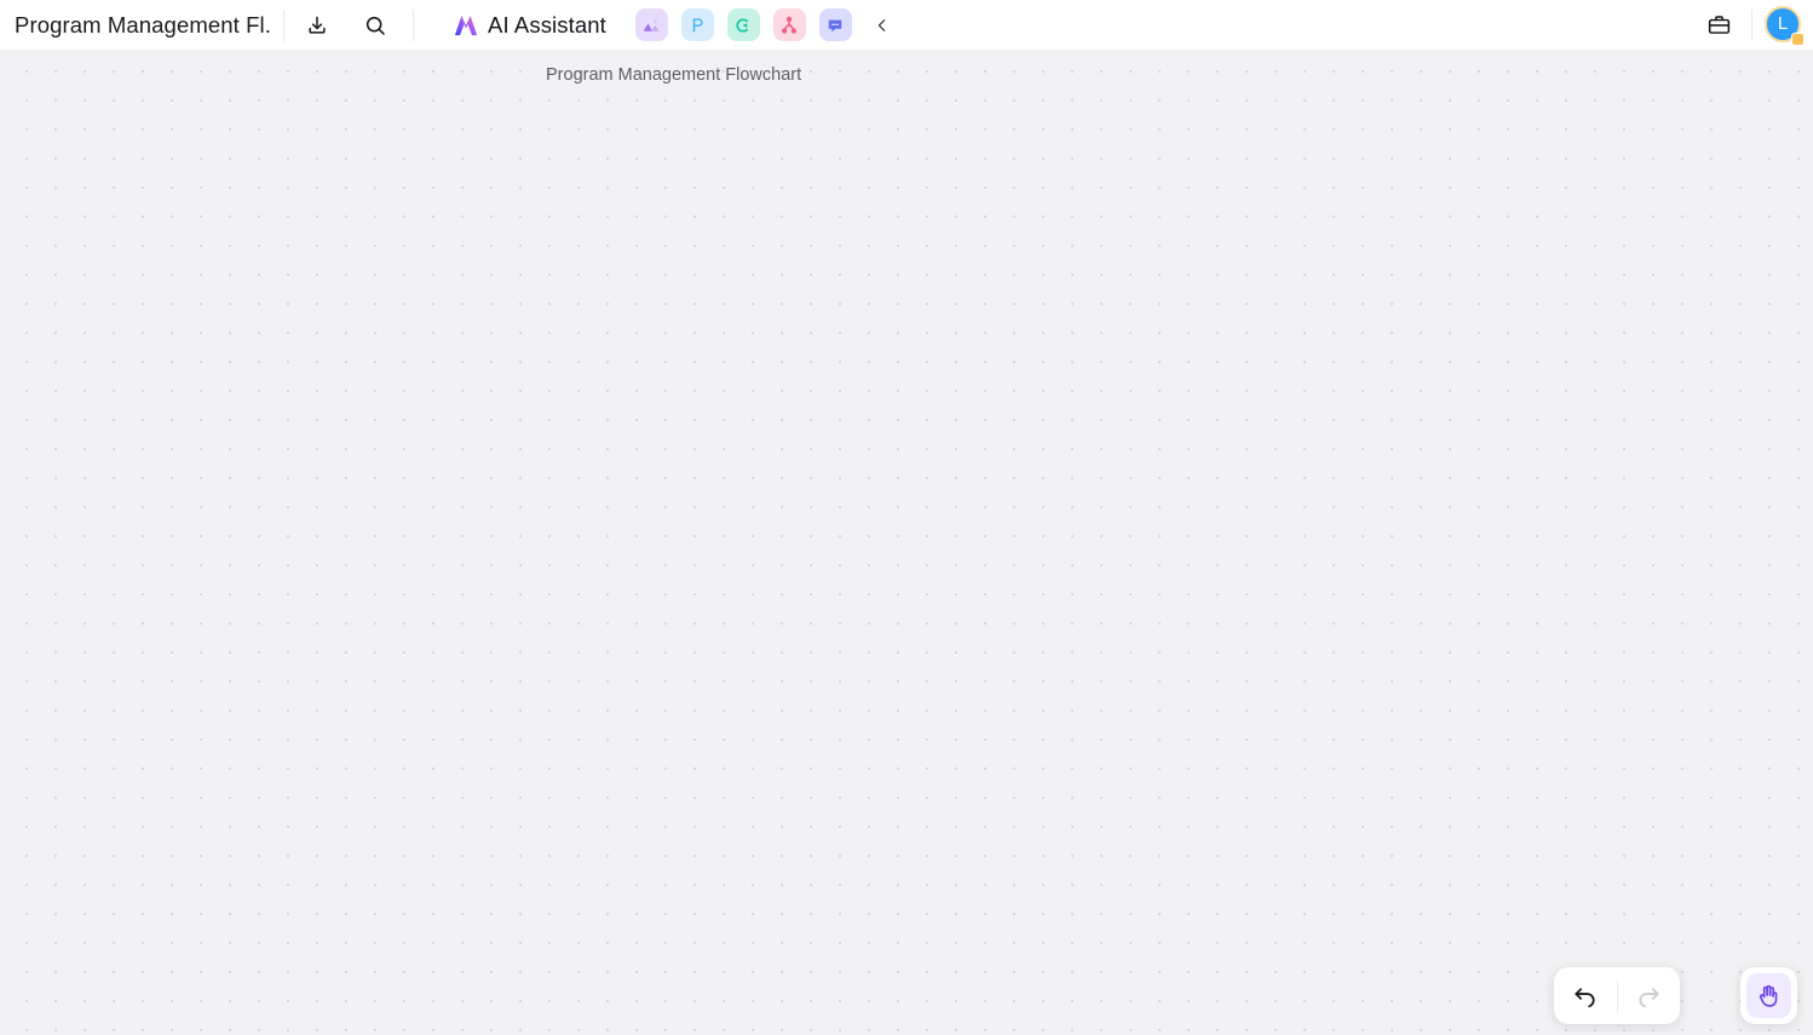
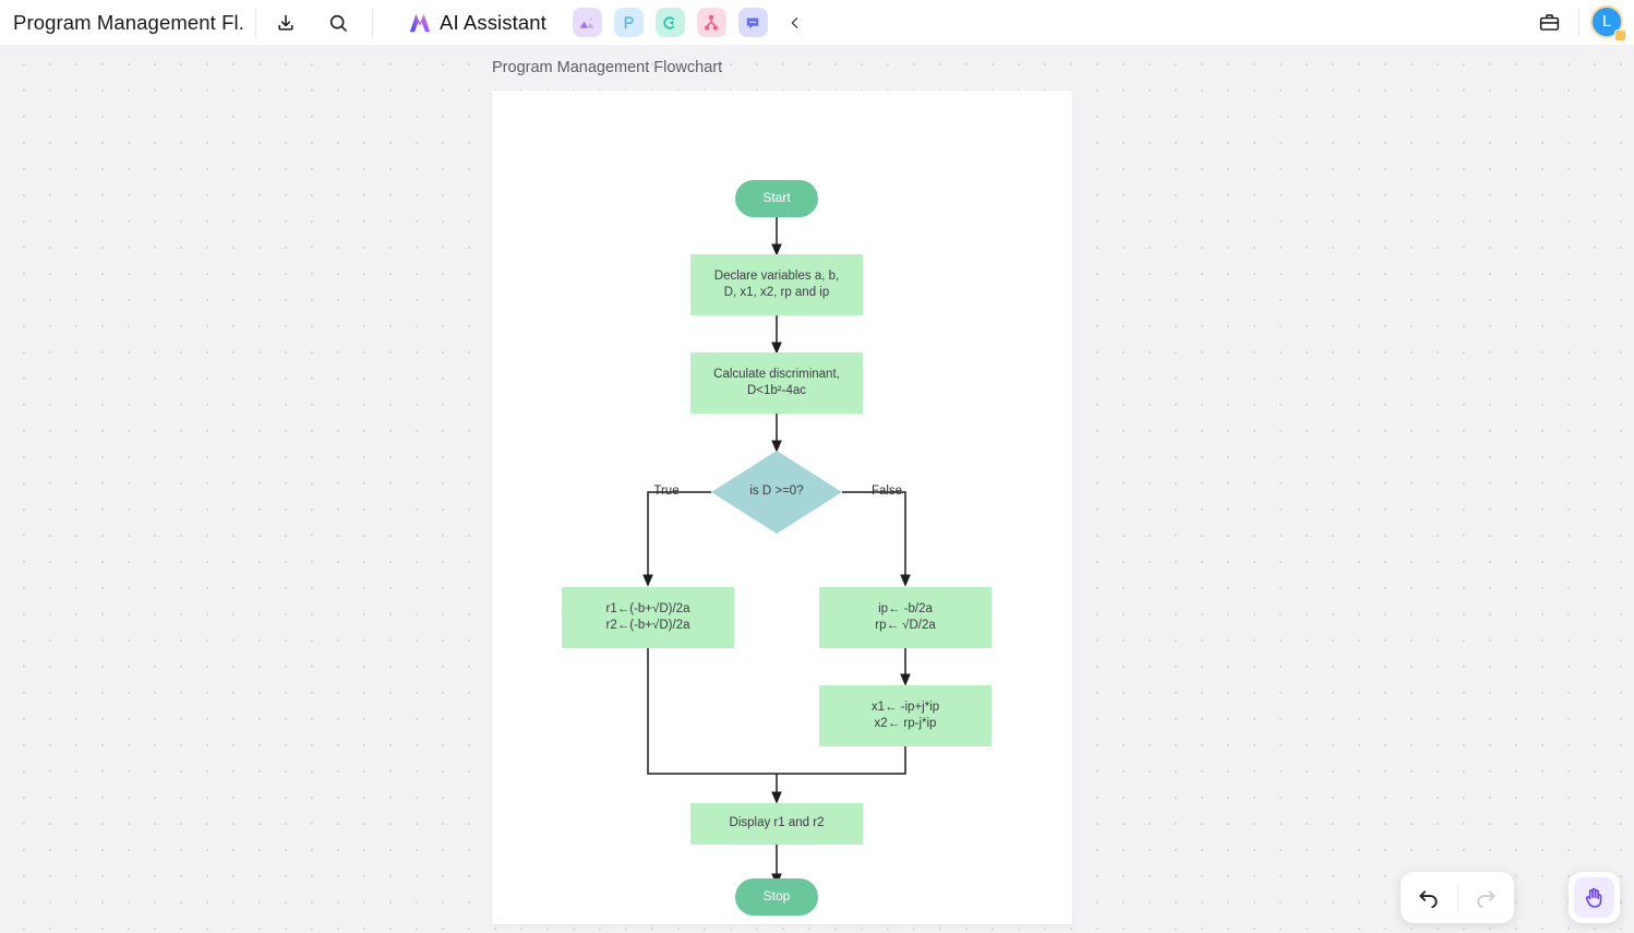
  Program Management Fl.
  AI Assistant
  L
  Program Management Flowchart
+ Start
+ Declare variables a, b,
+ D, x1, x2, rp and ip
+ Calculate discriminant,
+ D<1b²-4ac
+ is D >=0?
+ r1←(-b+√D)/2a
+ r2←(-b+√D)/2a
+ ip← -b/2a
+ rp← √D/2a
+ x1← -ip+j*ip
+ x2← rp-j*ip
+ Display r1 and r2
+ Stop
+ True
+ False
